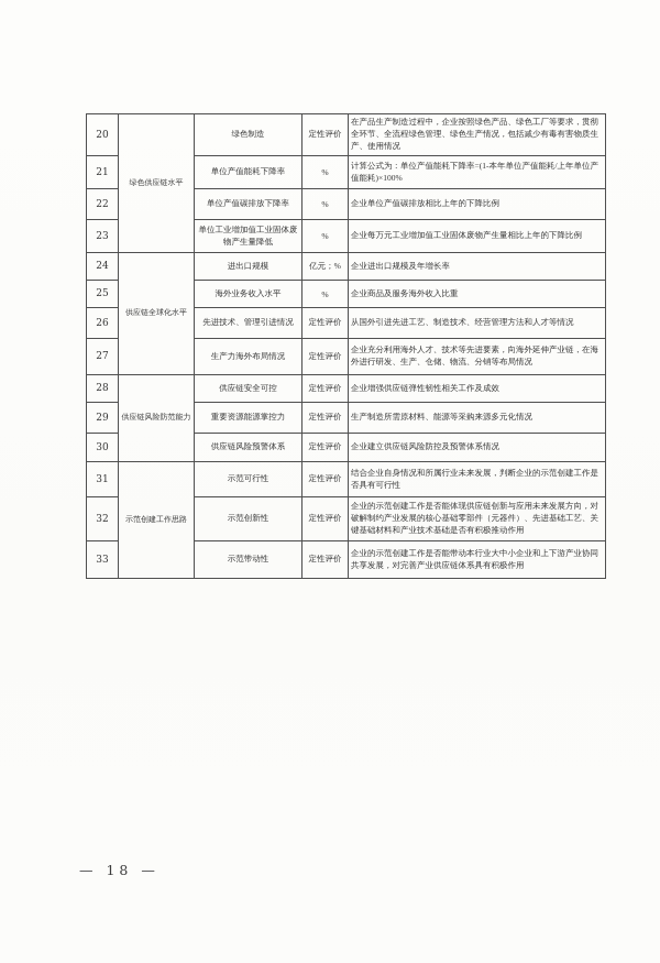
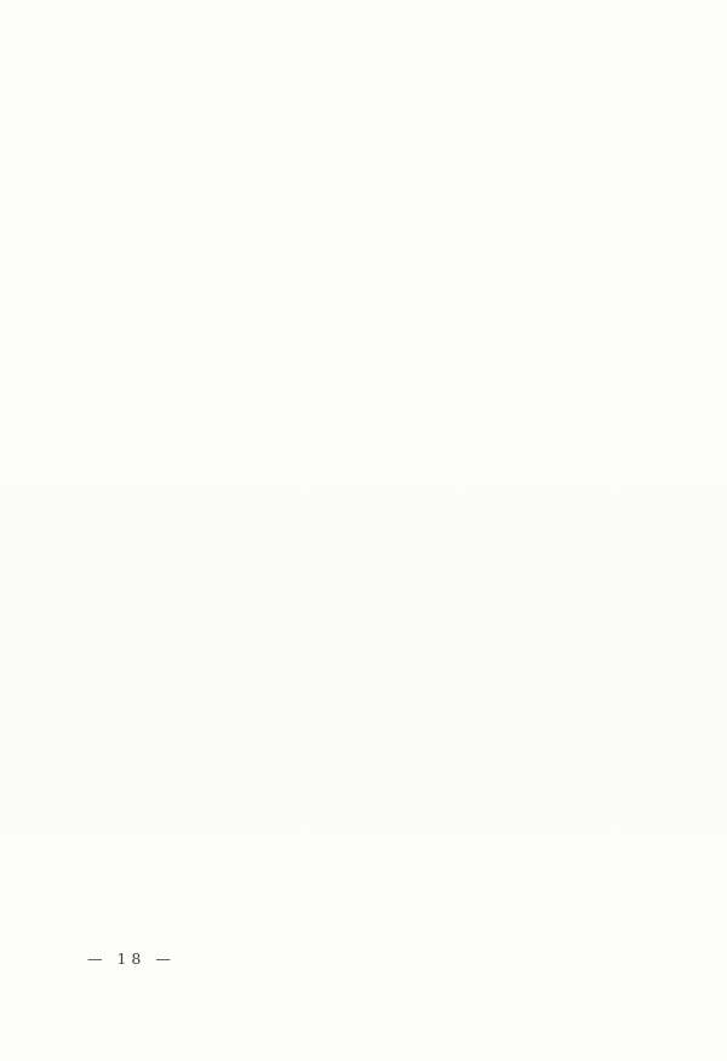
- 20	绿色供应链水平	绿色制造	定性评价	在产品生产制造过程中，企业按照绿色产品、绿色工厂等要求，贯彻全环节、全流程绿色管理、绿色生产情况，包括减少有毒有害物质生产、使用情况
- 21	单位产值能耗下降率	%	计算公式为：单位产值能耗下降率=(1-本年单位产值能耗/上年单位产值能耗)×100%
- 22	单位产值碳排放下降率	%	企业单位产值碳排放相比上年的下降比例
- 23	单位工业增加值工业固体废物产生量降低	%	企业每万元工业增加值工业固体废物产生量相比上年的下降比例
- 24	供应链全球化水平	进出口规模	亿元；%	企业进出口规模及年增长率
- 25	海外业务收入水平	%	企业商品及服务海外收入比重
- 26	先进技术、管理引进情况	定性评价	从国外引进先进工艺、制造技术、经营管理方法和人才等情况
- 27	生产力海外布局情况	定性评价	企业充分利用海外人才、技术等先进要素，向海外延伸产业链，在海外进行研发、生产、仓储、物流、分销等布局情况
- 28	供应链风险防范能力	供应链安全可控	定性评价	企业增强供应链弹性韧性相关工作及成效
- 29	重要资源能源掌控力	定性评价	生产制造所需原材料、能源等采购来源多元化情况
- 30	供应链风险预警体系	定性评价	企业建立供应链风险防控及预警体系情况
- 31	示范创建工作思路	示范可行性	定性评价	结合企业自身情况和所属行业未来发展，判断企业的示范创建工作是否具有可行性
- 32	示范创新性	定性评价	企业的示范创建工作是否能体现供应链创新与应用未来发展方向，对破解制约产业发展的核心基础零部件（元器件）、先进基础工艺、关键基础材料和产业技术基础是否有积极推动作用
- 33	示范带动性	定性评价	企业的示范创建工作是否能带动本行业大中小企业和上下游产业协同共享发展，对完善产业供应链体系具有积极作用
  — 18 —
